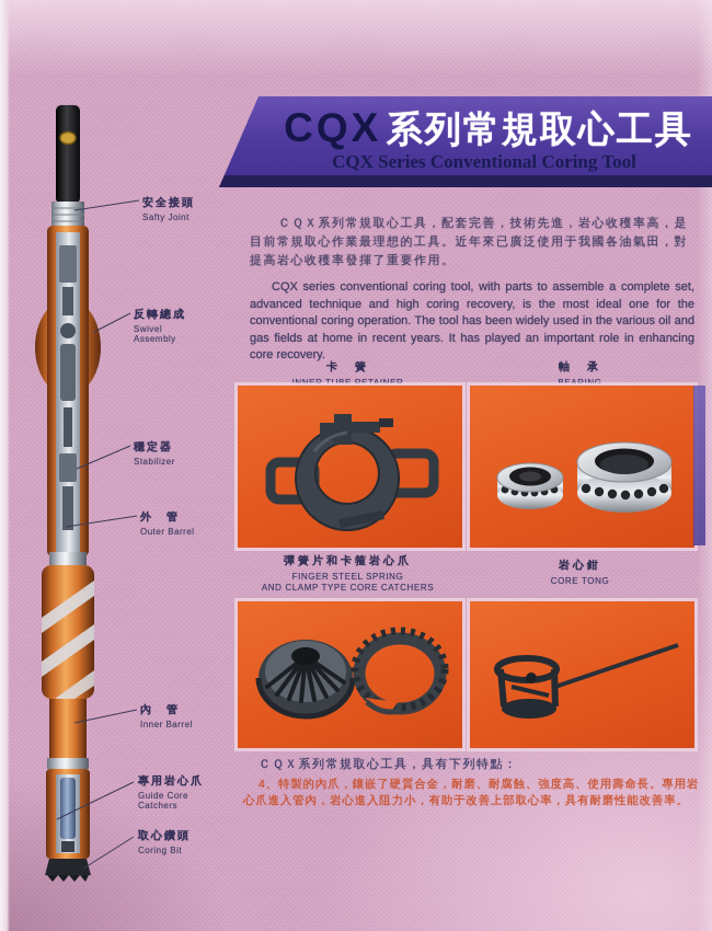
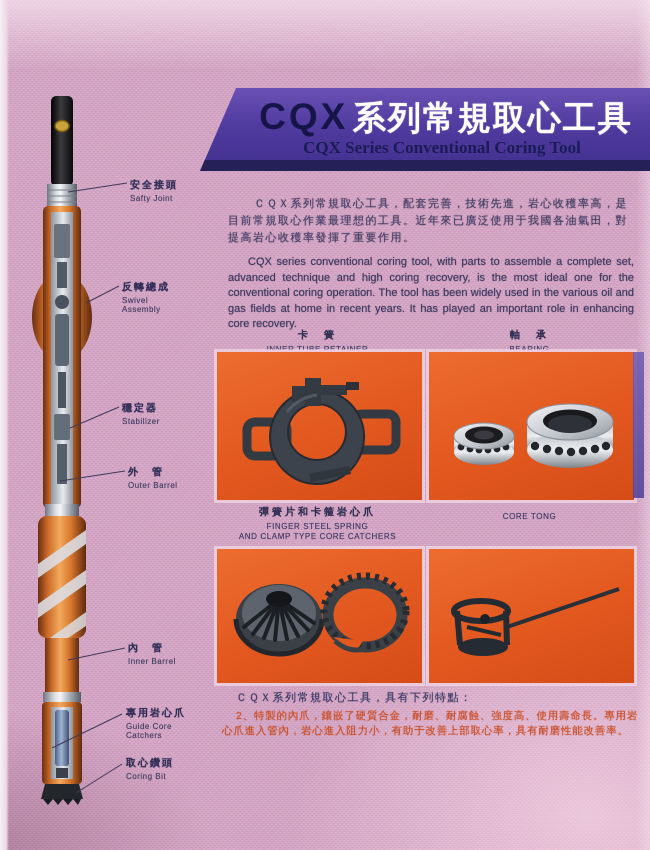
  安全接頭
  Safty Joint
  反轉總成
  Swivel Assembly
  穩定器
  Stabilizer
  外 管
  Outer Barrel
  內 管
  Inner Barrel
  專用岩心爪
  Guide Core Catchers
  取心鑽頭
  Coring Bit
  CQX 系列常規取心工具
  CQX Series Conventional Coring Tool
  ＣＱＸ系列常規取心工具，配套完善，技術先進，岩心收穫率高，是目前常規取心作業最理想的工具。近年來已廣泛使用于我國各油氣田，對提高岩心收穫率發揮了重要作用。
  CQX series conventional coring tool, with parts to assemble a complete set, advanced technique and high coring recovery, is the most ideal one for the conventional coring operation. The tool has been widely used in the various oil and gas fields at home in recent years. It has played an important role in enhancing core recovery.
  卡 簧
  軸 承
  彈簧片和卡箍岩心爪
  FINGER STEEL SPRING
  AND CLAMP TYPE CORE CATCHERS
- 岩心鉗
  CORE TONG
  ＣＱＸ系列常規取心工具，具有下列特點：
- 4、特製的內爪，鑲嵌了硬質合金，耐磨、耐腐蝕、強度高、使用壽命長。專用岩心爪進入管內，岩心進入阻力小，有助于改善上部取心率，具有耐磨性能改善率。
+ 2、特製的內爪，鑲嵌了硬質合金，耐磨、耐腐蝕、強度高、使用壽命長。專用岩心爪進入管內，岩心進入阻力小，有助于改善上部取心率，具有耐磨性能改善率。
